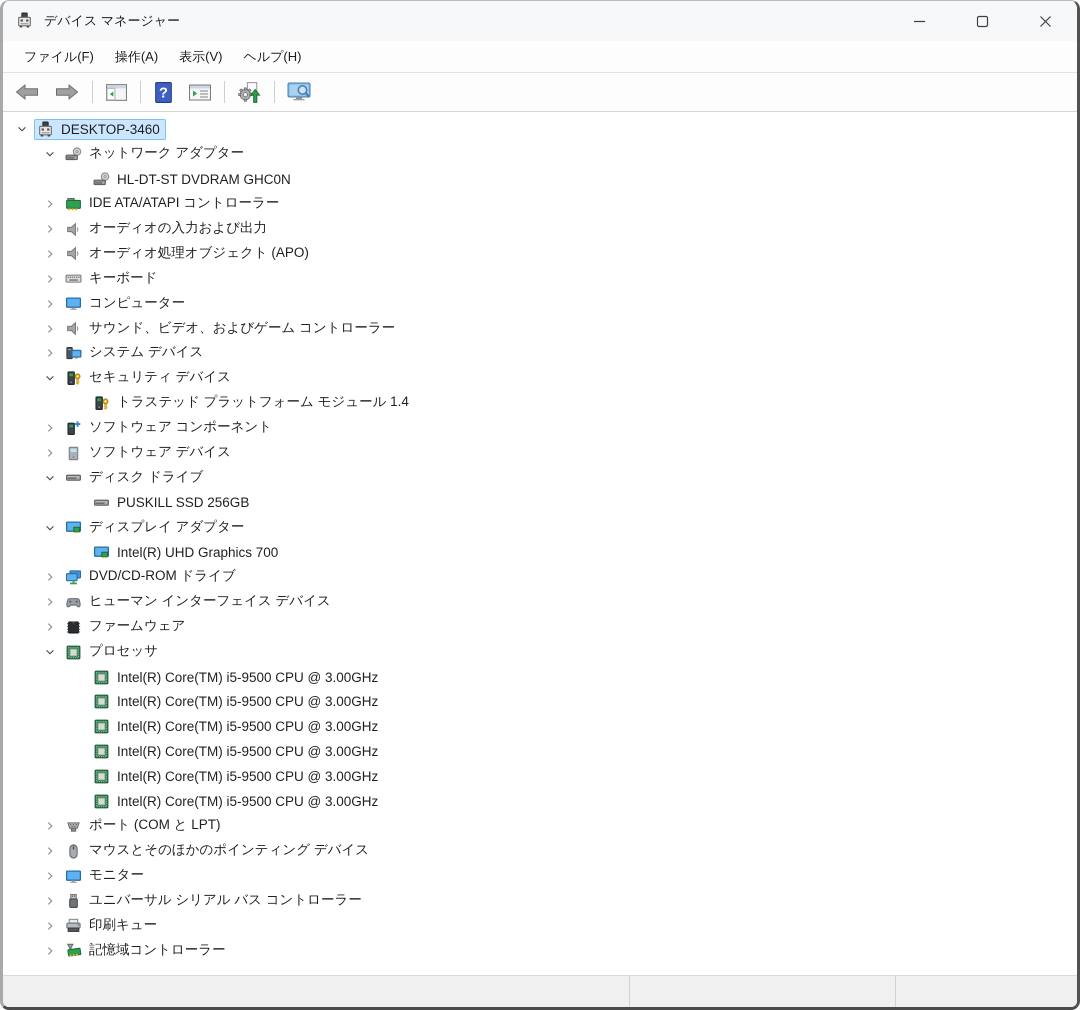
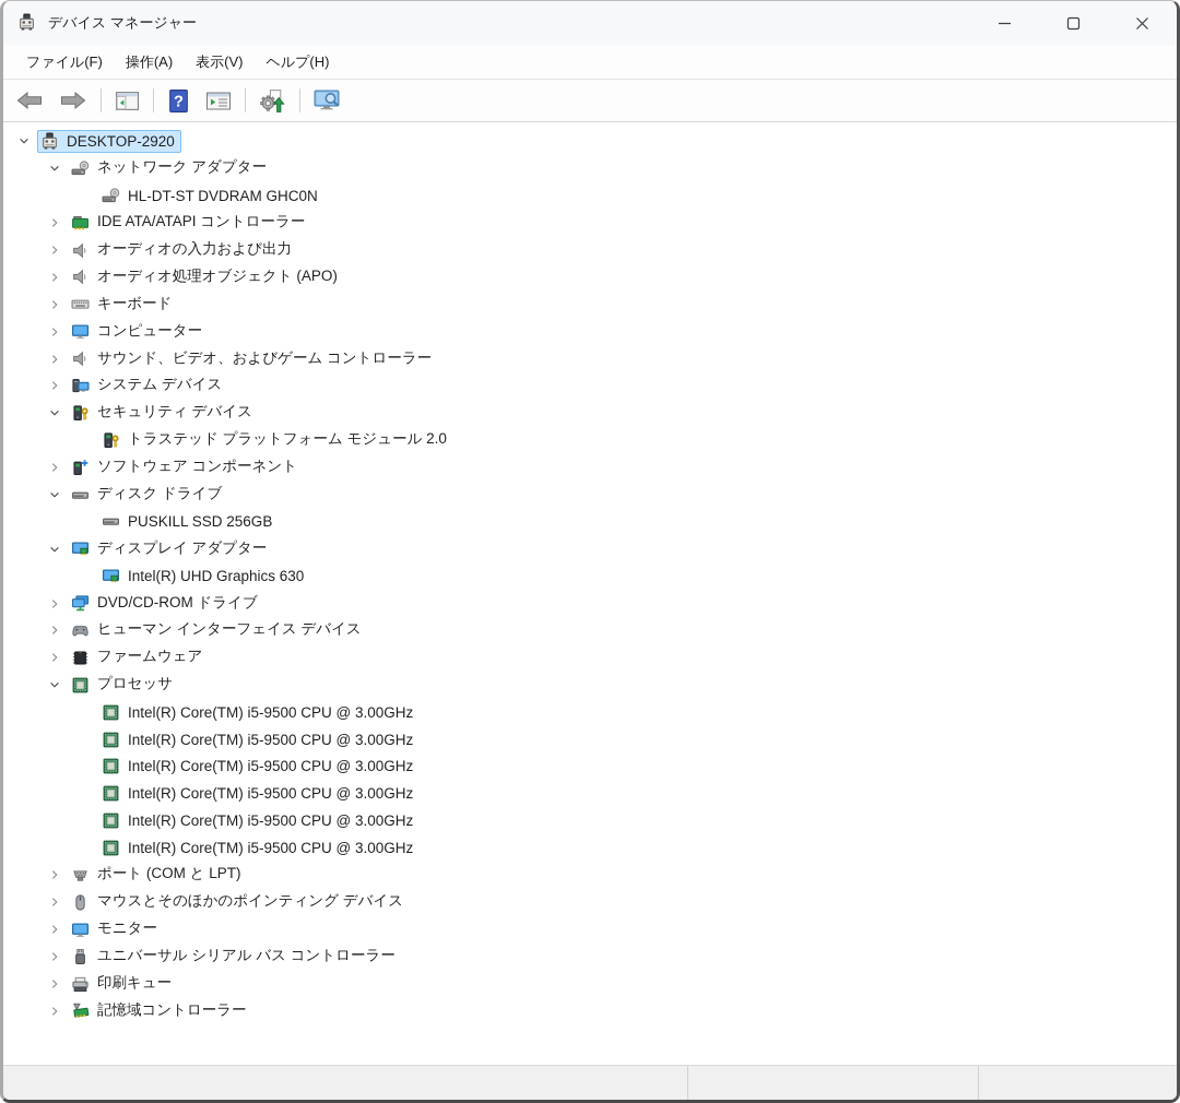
  デバイス マネージャー
  ファイル(F)
  操作(A)
  表示(V)
  ヘルプ(H)
  ?
- DESKTOP-3460
+ DESKTOP-2920
  ネットワーク アダプター
  HL-DT-ST DVDRAM GHC0N
  IDE ATA/ATAPI コントローラー
  オーディオの入力および出力
  オーディオ処理オブジェクト (APO)
  キーボード
  コンピューター
  サウンド、ビデオ、およびゲーム コントローラー
  システム デバイス
  セキュリティ デバイス
- トラステッド プラットフォーム モジュール 1.4
+ トラステッド プラットフォーム モジュール 2.0
  ソフトウェア コンポーネント
- ソフトウェア デバイス
  ディスク ドライブ
  PUSKILL SSD 256GB
  ディスプレイ アダプター
- Intel(R) UHD Graphics 700
+ Intel(R) UHD Graphics 630
  DVD/CD-ROM ドライブ
  ヒューマン インターフェイス デバイス
  ファームウェア
  プロセッサ
  Intel(R) Core(TM) i5-9500 CPU @ 3.00GHz
  Intel(R) Core(TM) i5-9500 CPU @ 3.00GHz
  Intel(R) Core(TM) i5-9500 CPU @ 3.00GHz
  Intel(R) Core(TM) i5-9500 CPU @ 3.00GHz
  Intel(R) Core(TM) i5-9500 CPU @ 3.00GHz
  Intel(R) Core(TM) i5-9500 CPU @ 3.00GHz
  ポート (COM と LPT)
  マウスとそのほかのポインティング デバイス
  モニター
  ユニバーサル シリアル バス コントローラー
  印刷キュー
  記憶域コントローラー
